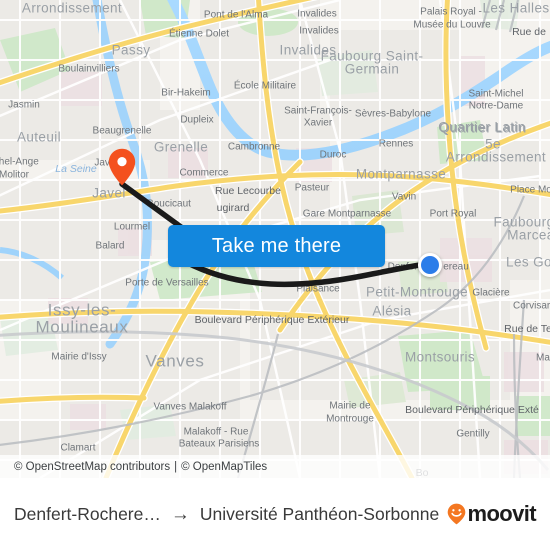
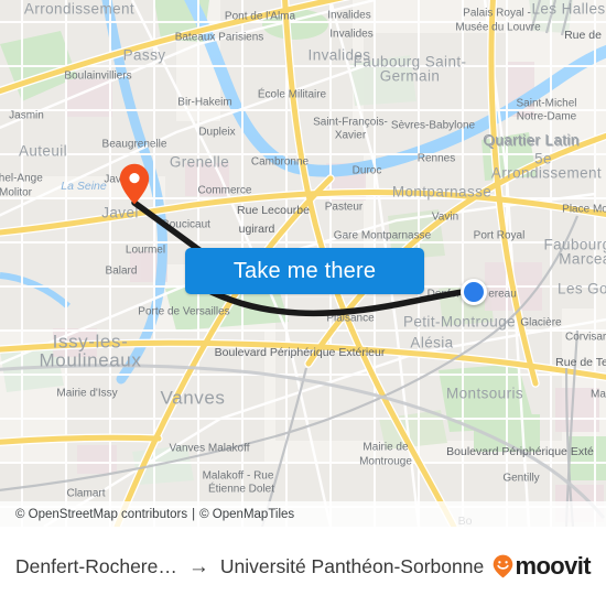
  Arrondissement
  Pont de l'Alma
  Invalides
  Palais Royal -
  Musée du Louvre
  Les Halles
- Étienne Dolet
+ Bateaux Parisiens
  Invalides
  Rue de
  Passy
  Invalides
  Faubourg Saint-
  Germain
  Boulainvilliers
  École Militaire
  Saint-Michel
  Notre-Dame
  Jasmin
  Bir-Hakeim
  Saint-François-
  Xavier
  Sèvres-Babylone
  Quartier Latin
  Dupleix
  Beaugrenelle
  Auteuil
  Grenelle
  Cambronne
  Rennes
  5e
  Arrondissement
  hel-Ange
  Molitor
  Duroc
  Commerce
  Montparnasse
  Place Mo
  La Seine
  Javel
  Rue Lecourbe
  Pasteur
  Vavin
  oucicaut
  ugirard
  Gare Montparnasse
  Port Royal
  Faubour
  Marce
  Lourmel
  Balard
  ereau
  Les Go
  Porte de Versailles
  Plaisance
  Petit-Montrouge
  Glacière
  Issy-les-
  Moulineaux
  Alésia
  Corvisar
  Boulevard Périphérique Extérieur
  Rue de Te
  Mairie d'Issy
  Vanves
  Montsouris
  Ma
  Vanves Malakoff
  Mairie de
  Montrouge
  Boulevard Périphérique Exté
  Malakoff - Rue
- Bateaux Parisiens
+ Étienne Dolet
  Gentilly
  Clamart
  Bo
  Take me there
  © OpenStreetMap contributors
  |
  © OpenMapTiles
  Denfert-Rochere…
  →
  Université Panthéon-Sorbonne
  moovit
